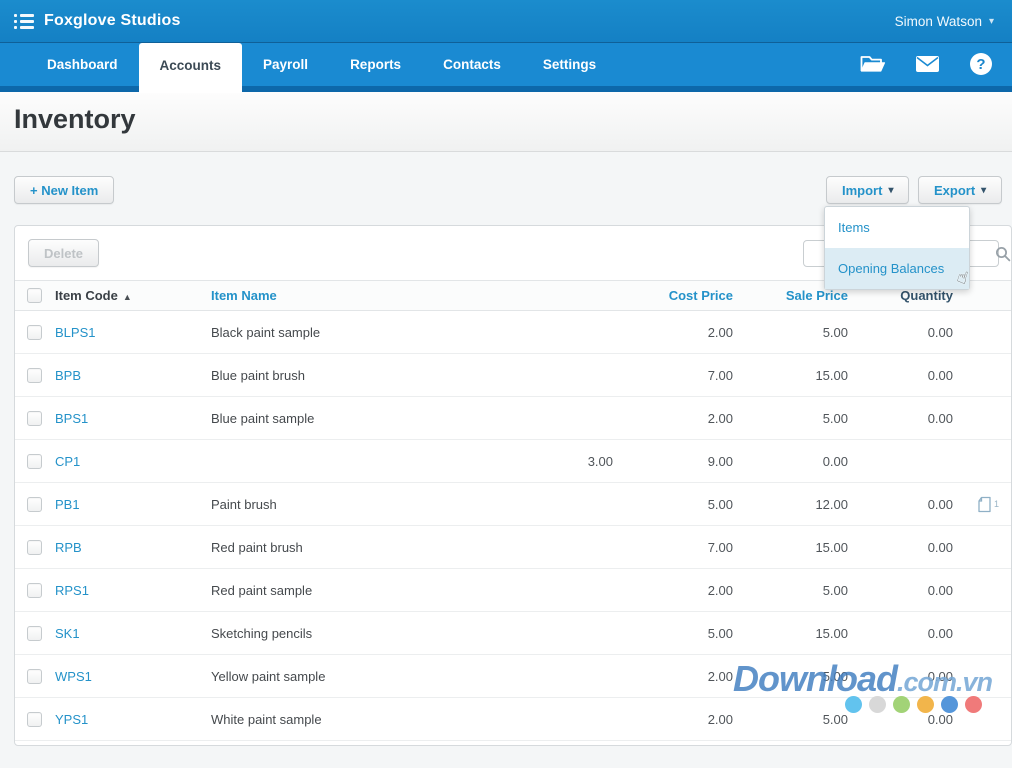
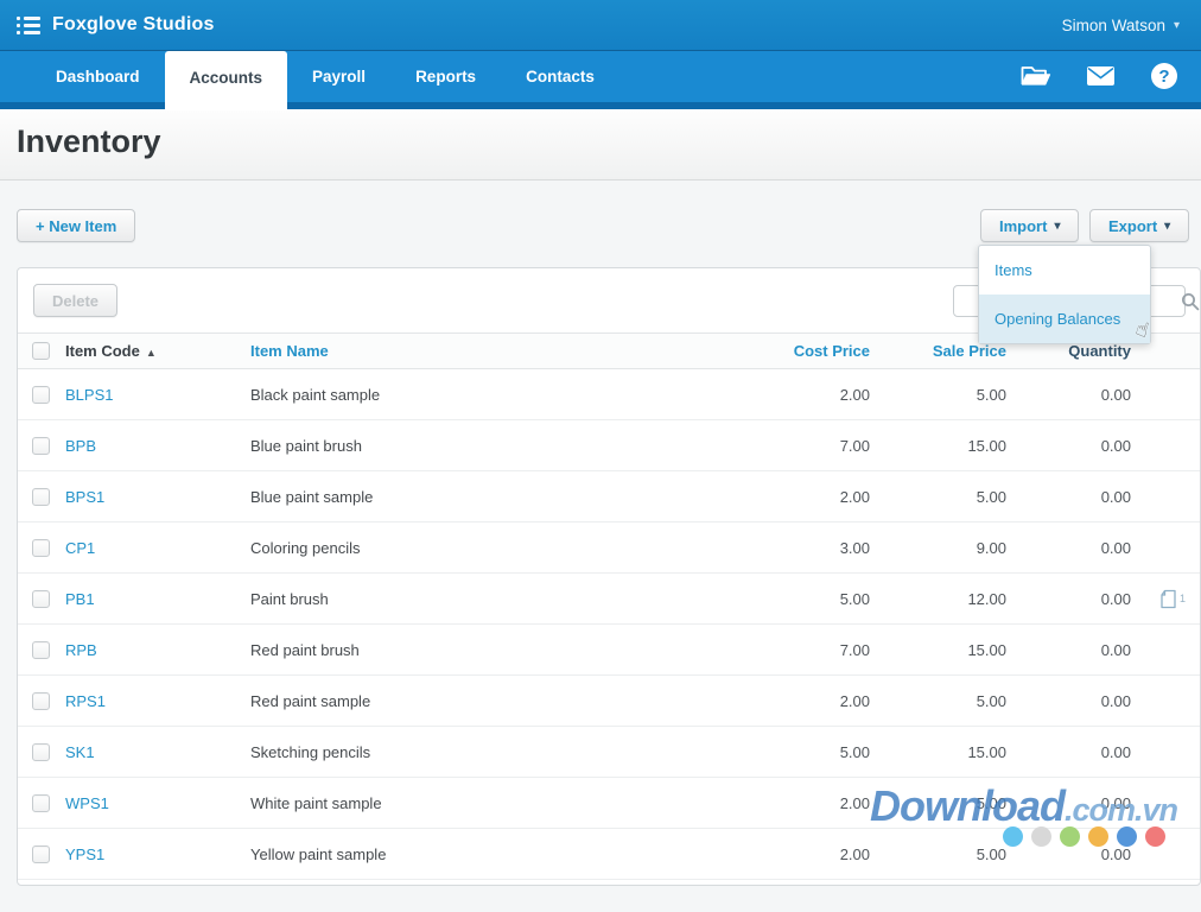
  Foxglove Studios
  Simon Watson
  ▾
  Dashboard
  Accounts
  Payroll
  Reports
  Contacts
- Settings
  ?
  Inventory
  + New Item
  Import
  ▾
  Export
  ▾
  Delete
  Item Code ▲
  Item Name
  Cost Price
  Sale Price
  Quantity
  BLPS1
  Black paint sample
  2.00
  5.00
  0.00
  BPB
  Blue paint brush
  7.00
  15.00
  0.00
  BPS1
  Blue paint sample
  2.00
  5.00
  0.00
  CP1
+ Coloring pencils
  3.00
  9.00
  0.00
  PB1
  Paint brush
  5.00
  12.00
  0.00
  1
  RPB
  Red paint brush
  7.00
  15.00
  0.00
  RPS1
  Red paint sample
  2.00
  5.00
  0.00
  SK1
  Sketching pencils
  5.00
  15.00
  0.00
  WPS1
- Yellow paint sample
+ White paint sample
  2.00
  5.00
  0.00
  YPS1
- White paint sample
+ Yellow paint sample
  2.00
  5.00
  0.00
  Items
  Opening Balances
  Download.com.vn
